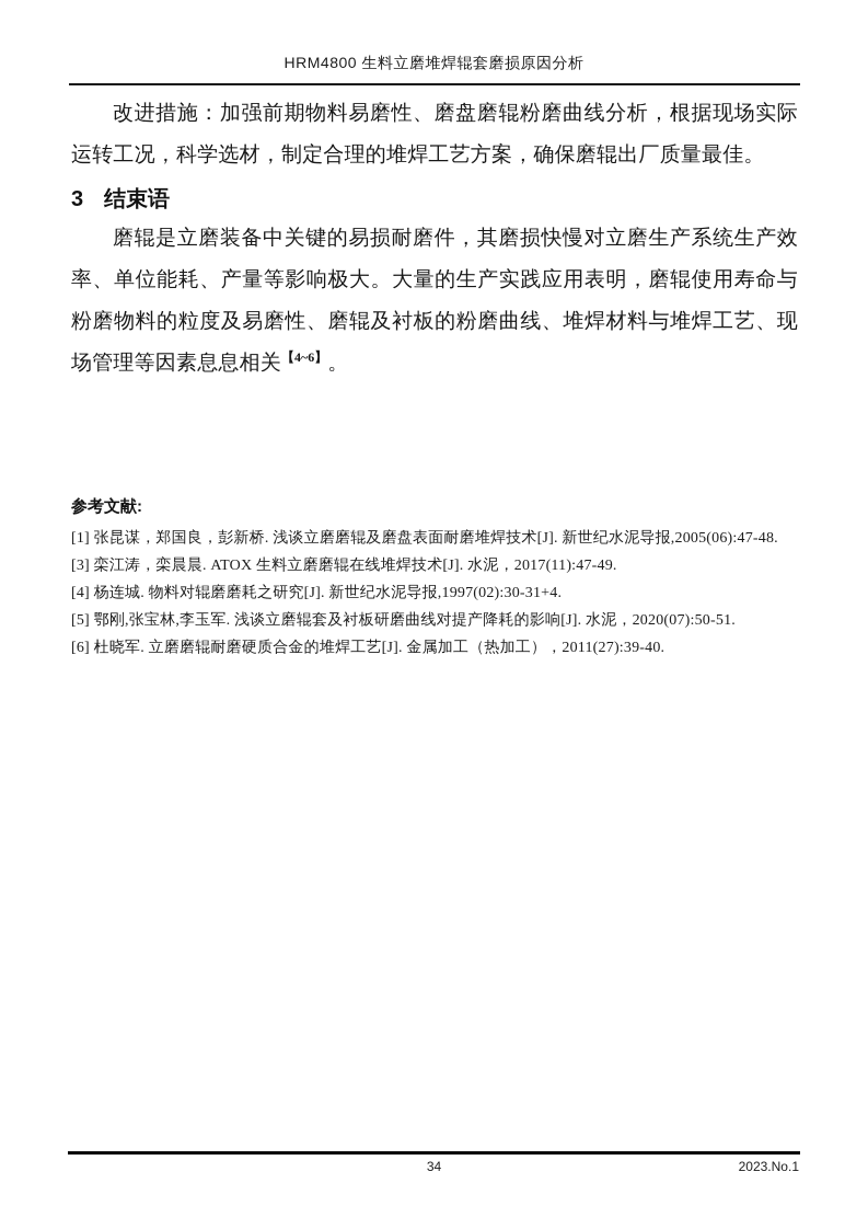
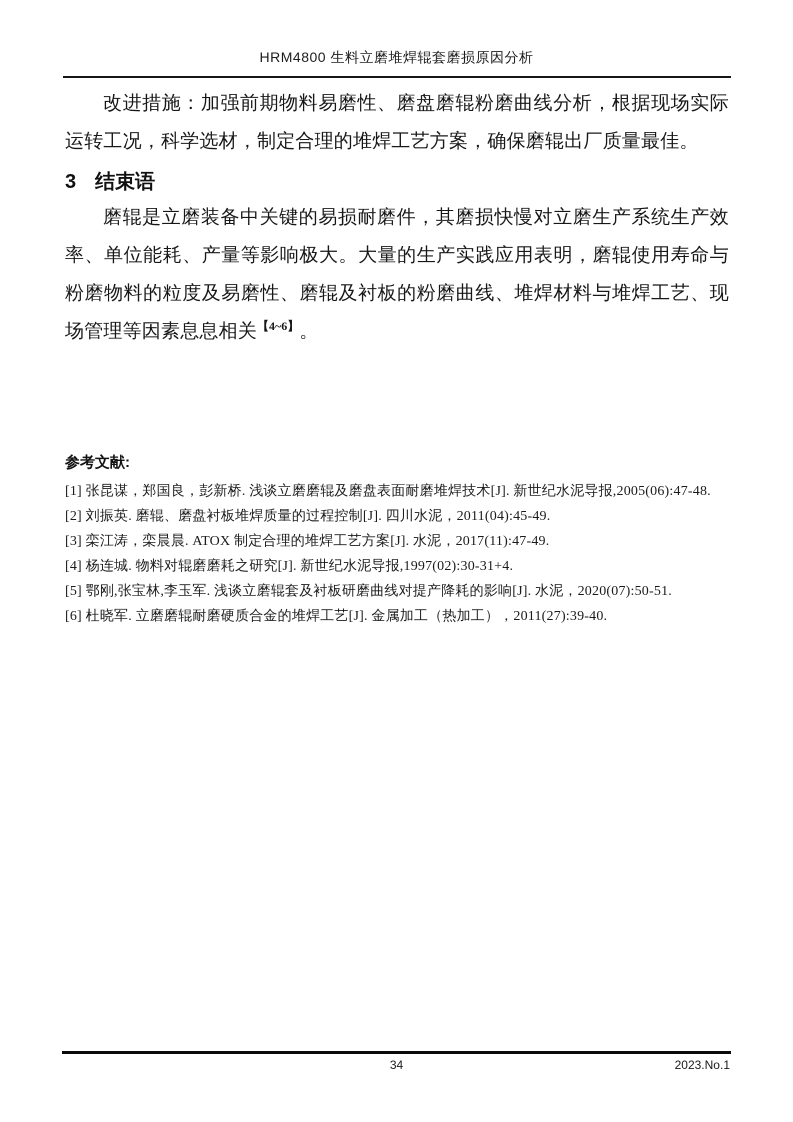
  HRM4800 生料立磨堆焊辊套磨损原因分析
  改进措施：加强前期物料易磨性、磨盘磨辊粉磨曲线分析，根据现场实际运转工况，科学选材，制定合理的堆焊工艺方案，确保磨辊出厂质量最佳。
  3 结束语
  磨辊是立磨装备中关键的易损耐磨件，其磨损快慢对立磨生产系统生产效率、单位能耗、产量等影响极大。大量的生产实践应用表明，磨辊使用寿命与粉磨物料的粒度及易磨性、磨辊及衬板的粉磨曲线、堆焊材料与堆焊工艺、现场管理等因素息息相关【4~6】。
  参考文献:
  [1] 张昆谋，郑国良，彭新桥. 浅谈立磨磨辊及磨盘表面耐磨堆焊技术[J]. 新世纪水泥导报,2005(06):47-48.
+ [2] 刘振英. 磨辊、磨盘衬板堆焊质量的过程控制[J]. 四川水泥，2011(04):45-49.
- [3] 栾江涛，栾晨晨. ATOX 生料立磨磨辊在线堆焊技术[J]. 水泥，2017(11):47-49.
+ [3] 栾江涛，栾晨晨. ATOX 制定合理的堆焊工艺方案[J]. 水泥，2017(11):47-49.
  [4] 杨连城. 物料对辊磨磨耗之研究[J]. 新世纪水泥导报,1997(02):30-31+4.
  [5] 鄂刚,张宝林,李玉军. 浅谈立磨辊套及衬板研磨曲线对提产降耗的影响[J]. 水泥，2020(07):50-51.
  [6] 杜晓军. 立磨磨辊耐磨硬质合金的堆焊工艺[J]. 金属加工（热加工），2011(27):39-40.
  34
  2023.No.1
